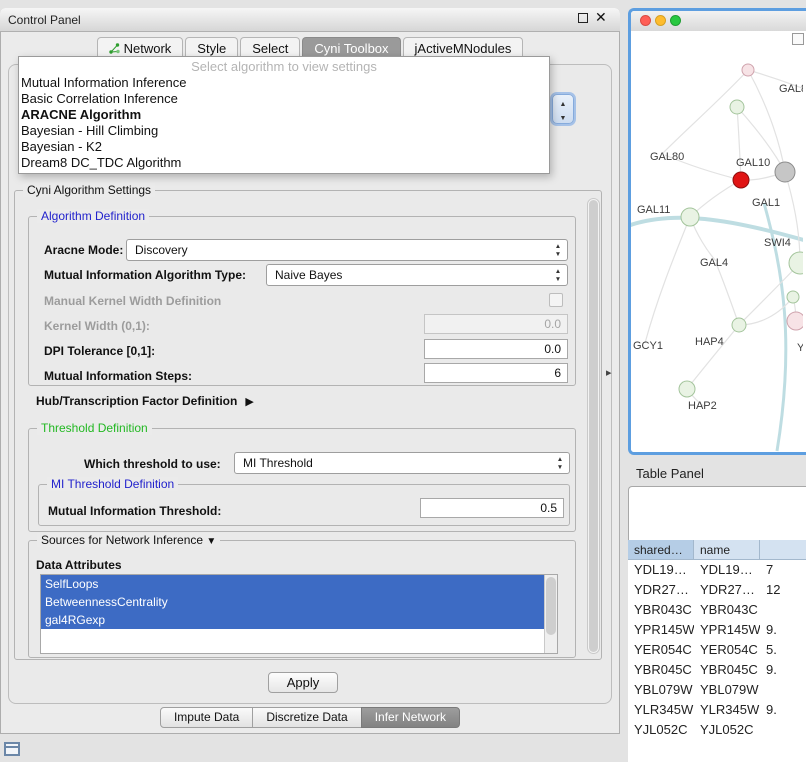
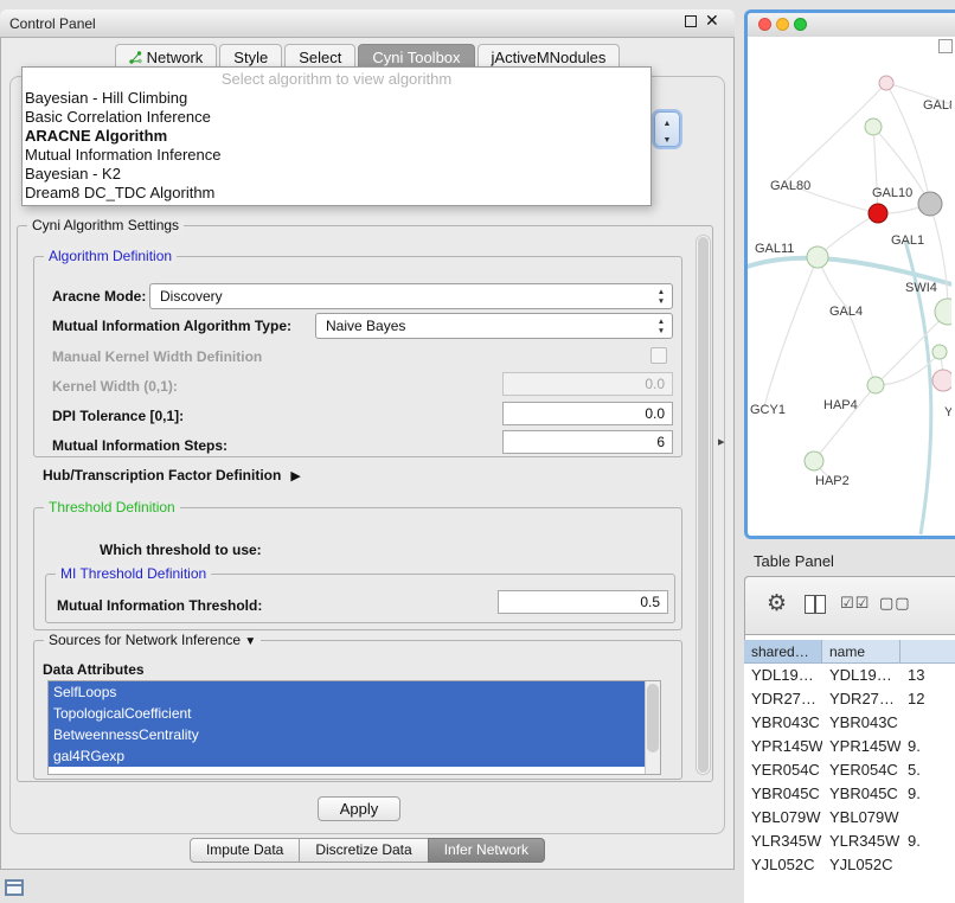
  Control Panel
  ✕
  Network Style Select Cyni Toolbox jActiveMNodules
- Select algorithm to view settings
+ Select algorithm to view algorithm
- Mutual Information Inference
+ Bayesian - Hill Climbing
  Basic Correlation Inference
  ARACNE Algorithm
- Bayesian - Hill Climbing
+ Mutual Information Inference
  Bayesian - K2
  Dream8 DC_TDC Algorithm
  Cyni Algorithm Settings
  Algorithm Definition
  Aracne Mode:
  Discovery
  Mutual Information Algorithm Type:
  Naive Bayes
  Manual Kernel Width Definition
  Kernel Width (0,1):
  0.0
  DPI Tolerance [0,1]:
  0.0
  Mutual Information Steps:
  6
  Hub/Transcription Factor Definition ▶
  Threshold Definition
  Which threshold to use:
- MI Threshold
  MI Threshold Definition
  Mutual Information Threshold:
  0.5
  Sources for Network Inference ▼
  Data Attributes
  SelfLoops
+ TopologicalCoefficient
  BetweennessCentrality
  gal4RGexp
  Apply
  Impute Data Discretize Data Infer Network
  ▸
  GAL
  GAL80
  GAL10
  GAL11
  GAL1
  SWI4
  GAL4
  GCY1
  HAP4
  Y
  HAP2
  Table Panel
+ ⚙
+ ☑☑
+ ▢▢
  shared…
  name
  YDL19…
  YDL19…
- 7
+ 13
  YDR27…
  YDR27…
  12
  YBR043C
  YBR043C
  YPR145W
  YPR145W
  9.
  YER054C
  YER054C
  5.
  YBR045C
  YBR045C
  9.
  YBL079W
  YBL079W
  YLR345W
  YLR345W
  9.
  YJL052C
  YJL052C
